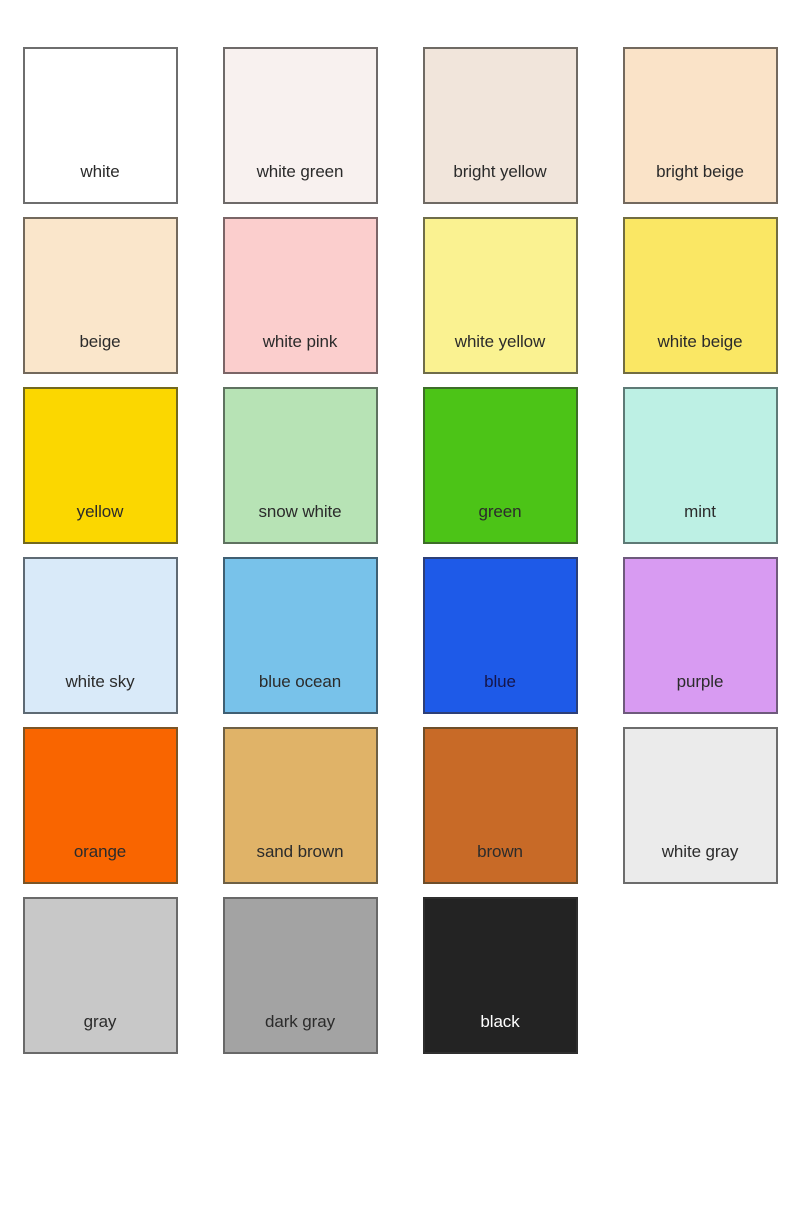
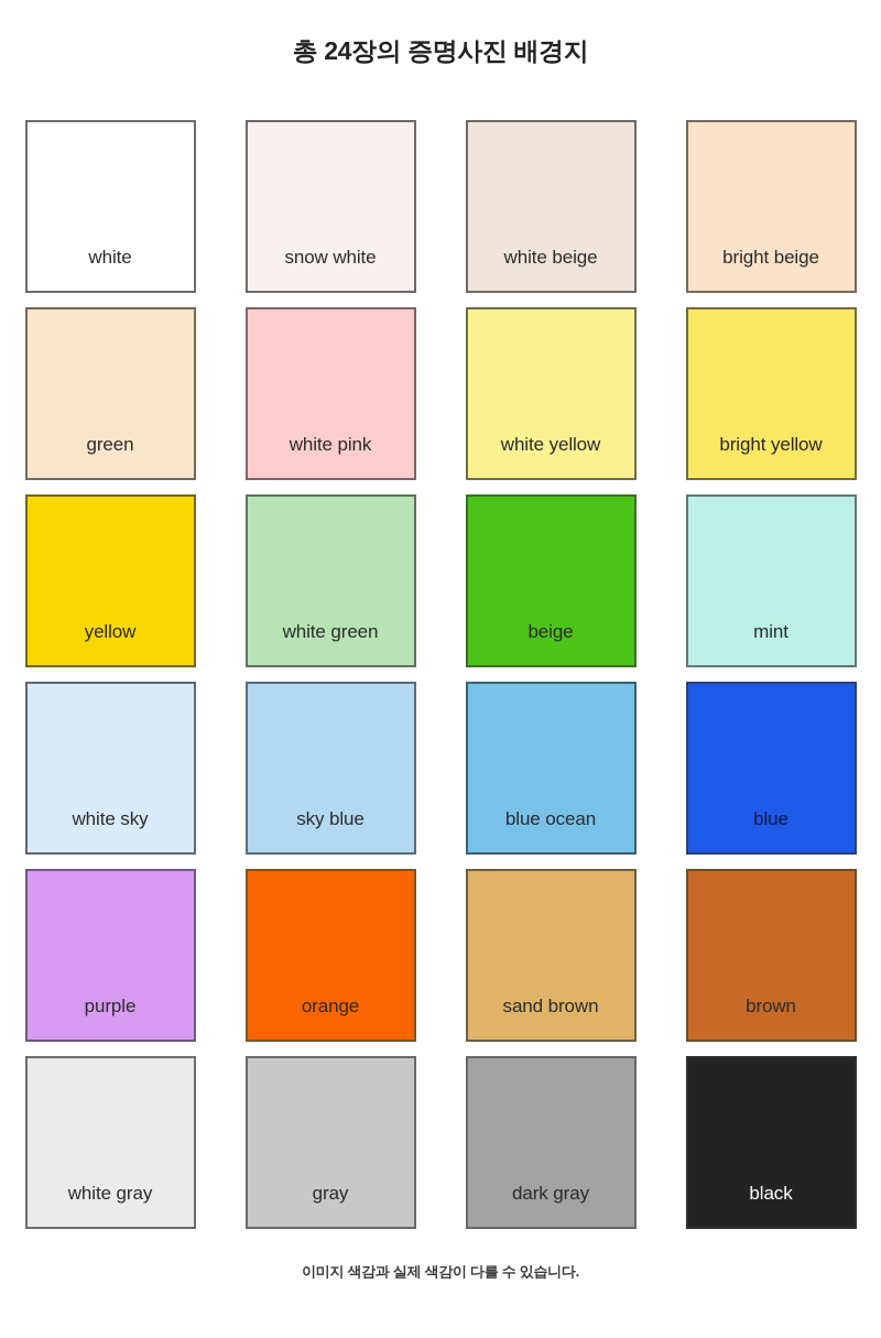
+ 총 24장의 증명사진 배경지
  white
- white green
+ snow white
- bright yellow
+ white beige
  bright beige
- beige
+ green
  white pink
  white yellow
- white beige
+ bright yellow
  yellow
- snow white
+ white green
- green
+ beige
  mint
  white sky
+ sky blue
  blue ocean
  blue
  purple
  orange
  sand brown
  brown
  white gray
  gray
  dark gray
  black
+ 이미지 색감과 실제 색감이 다를 수 있습니다.
